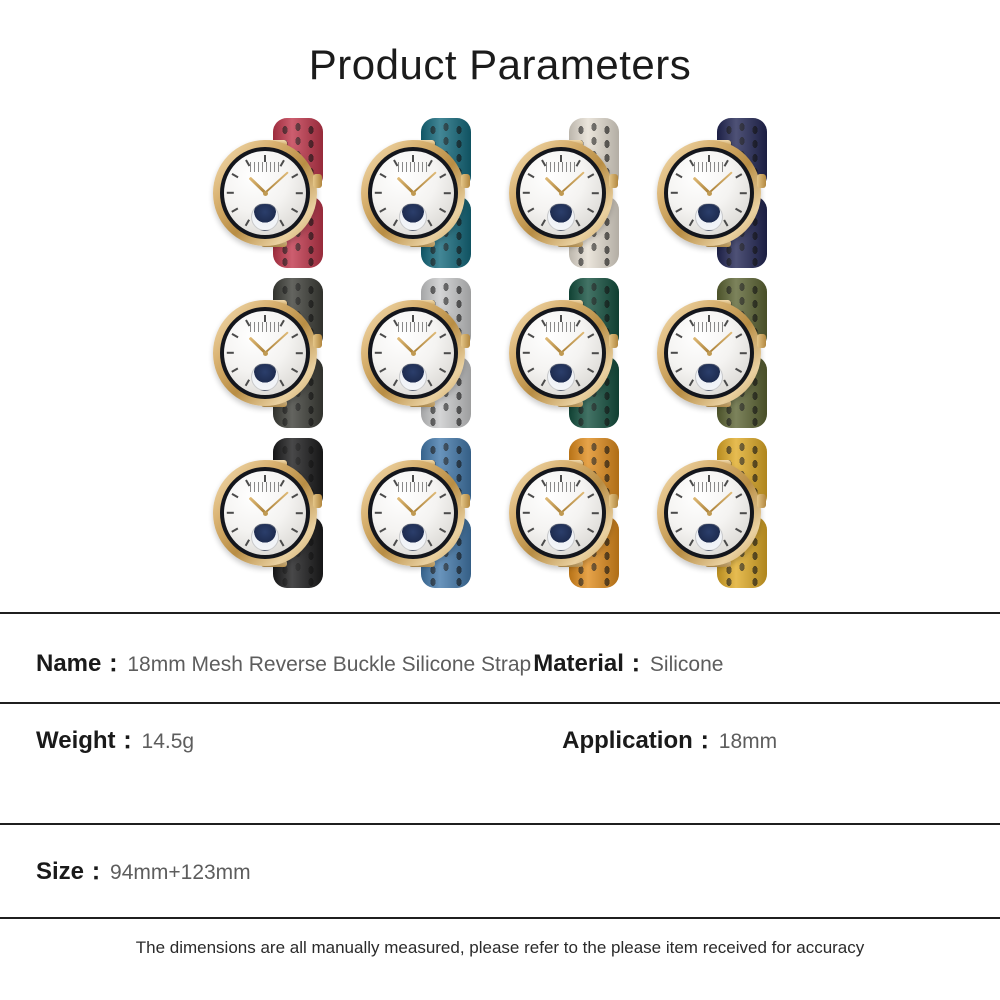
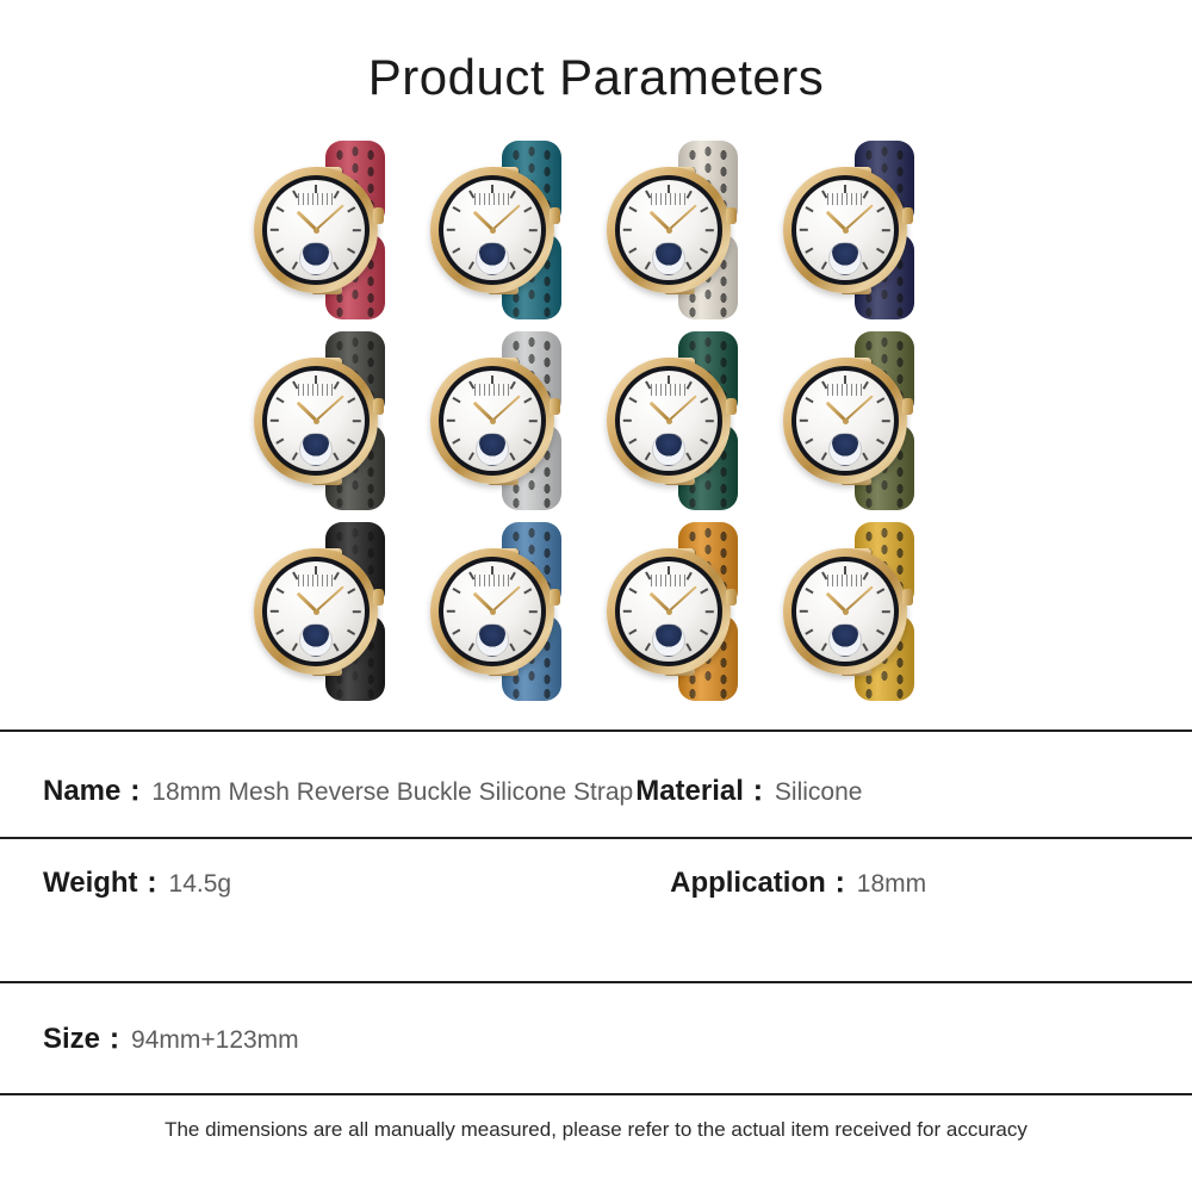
  Product Parameters
  Name：
  18mm Mesh Reverse Buckle Silicone Strap
  Material：
  Silicone
  Weight：
  14.5g
  Application：
  18mm
  Size：
  94mm+123mm
- The dimensions are all manually measured, please refer to the please item received for accuracy
+ The dimensions are all manually measured, please refer to the actual item received for accuracy
